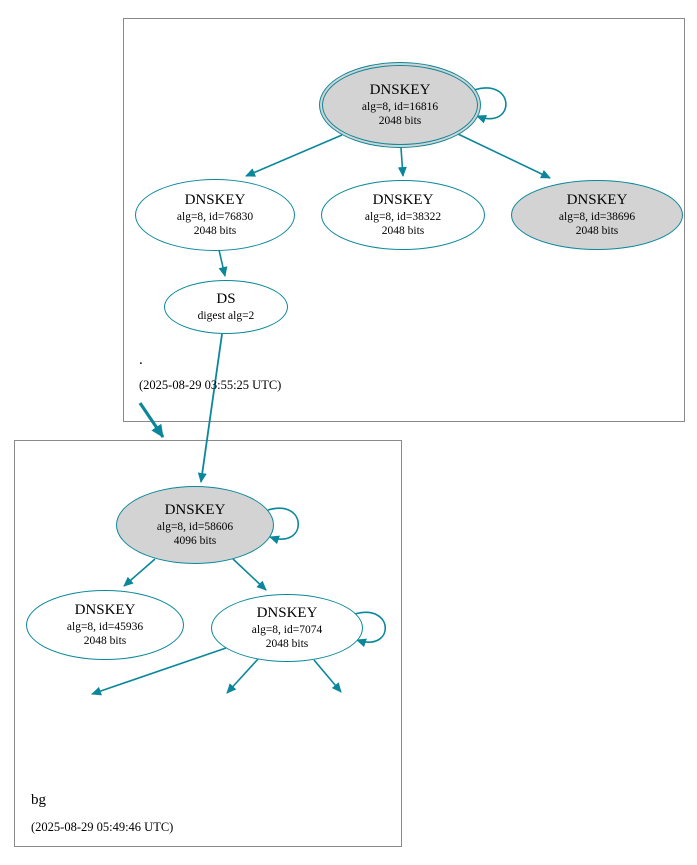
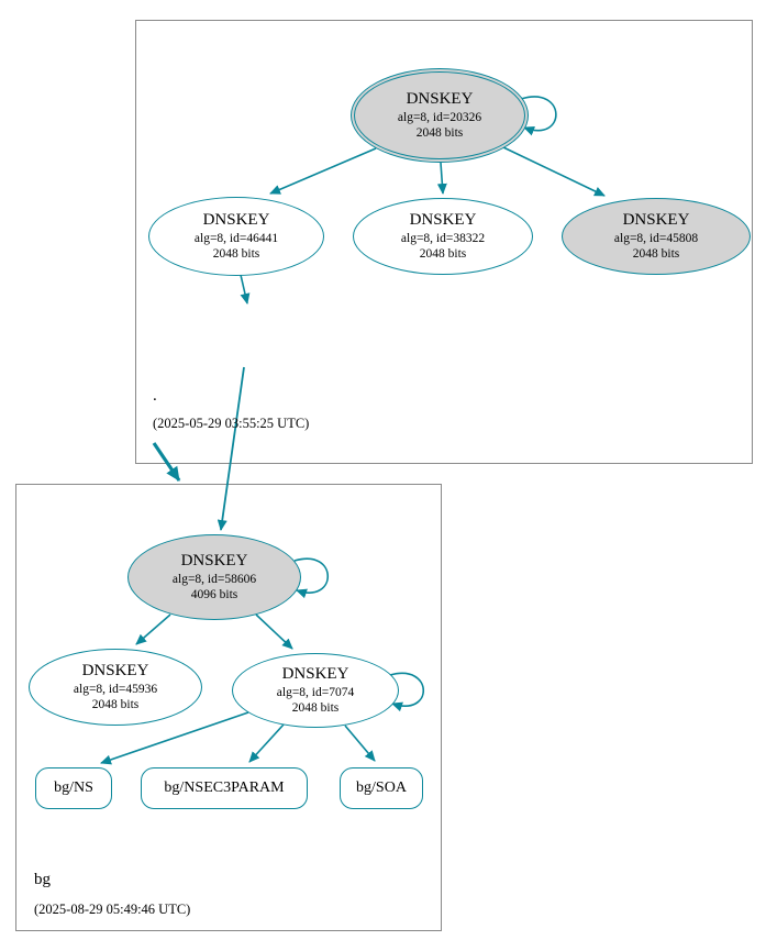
  DNSKEY
- alg=8, id=16816
+ alg=8, id=20326
  2048 bits
  DNSKEY
- alg=8, id=76830
+ alg=8, id=46441
  2048 bits
  DNSKEY
  alg=8, id=38322
  2048 bits
  DNSKEY
- alg=8, id=38696
+ alg=8, id=45808
  2048 bits
- DS
- digest alg=2
  .
- (2025-08-29 03:55:25 UTC)
+ (2025-05-29 03:55:25 UTC)
  DNSKEY
  alg=8, id=58606
  4096 bits
  DNSKEY
  alg=8, id=45936
  2048 bits
  DNSKEY
  alg=8, id=7074
  2048 bits
+ bg/NS
+ bg/NSEC3PARAM
+ bg/SOA
  bg
  (2025-08-29 05:49:46 UTC)
